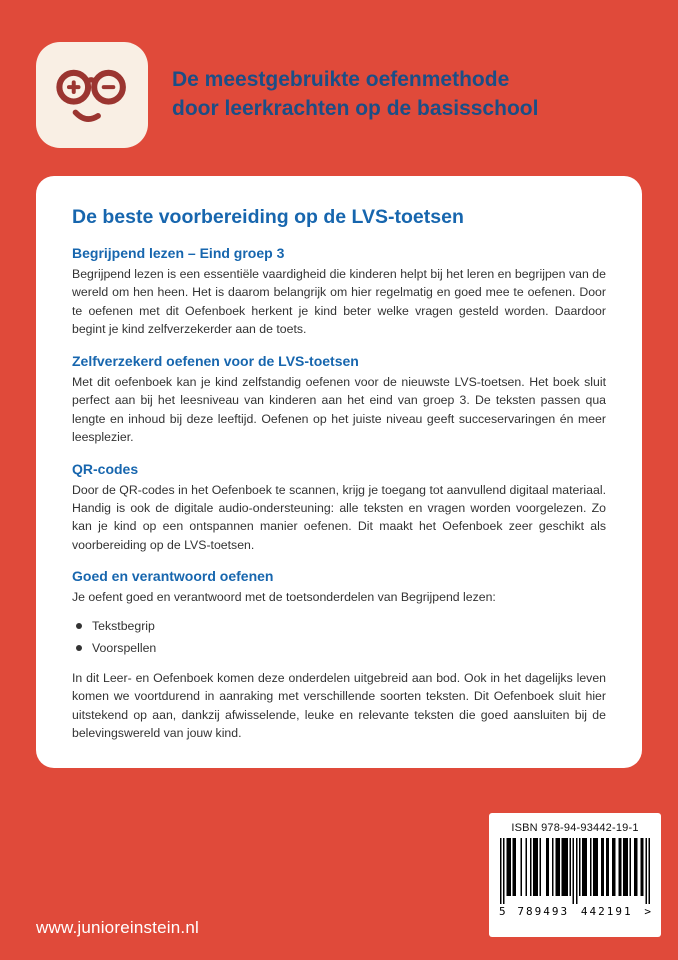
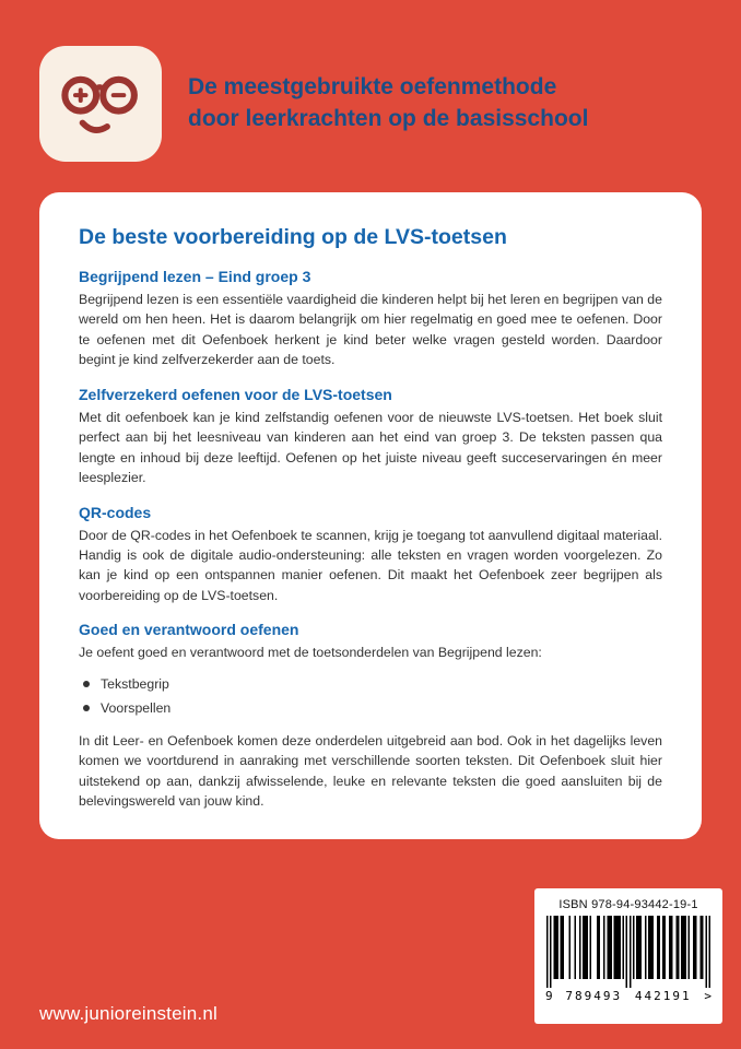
  De meestgebruikte oefenmethode
  door leerkrachten op de basisschool
  De beste voorbereiding op de LVS-toetsen
  Begrijpend lezen – Eind groep 3
  Begrijpend lezen is een essentiële vaardigheid die kinderen helpt bij het leren en begrijpen van de wereld om hen heen. Het is daarom belangrijk om hier regelmatig en goed mee te oefenen. Door te oefenen met dit Oefenboek herkent je kind beter welke vragen gesteld worden. Daardoor begint je kind zelfverzekerder aan de toets.
  Zelfverzekerd oefenen voor de LVS-toetsen
  Met dit oefenboek kan je kind zelfstandig oefenen voor de nieuwste LVS-toetsen. Het boek sluit perfect aan bij het leesniveau van kinderen aan het eind van groep 3. De teksten passen qua lengte en inhoud bij deze leeftijd. Oefenen op het juiste niveau geeft succeservaringen én meer leesplezier.
  QR-codes
- Door de QR-codes in het Oefenboek te scannen, krijg je toegang tot aanvullend digitaal materiaal. Handig is ook de digitale audio-ondersteuning: alle teksten en vragen worden voorgelezen. Zo kan je kind op een ontspannen manier oefenen. Dit maakt het Oefenboek zeer geschikt als voorbereiding op de LVS-toetsen.
+ Door de QR-codes in het Oefenboek te scannen, krijg je toegang tot aanvullend digitaal materiaal. Handig is ook de digitale audio-ondersteuning: alle teksten en vragen worden voorgelezen. Zo kan je kind op een ontspannen manier oefenen. Dit maakt het Oefenboek zeer begrijpen als voorbereiding op de LVS-toetsen.
  Goed en verantwoord oefenen
  Je oefent goed en verantwoord met de toetsonderdelen van Begrijpend lezen:
  Tekstbegrip
  Voorspellen
  In dit Leer- en Oefenboek komen deze onderdelen uitgebreid aan bod. Ook in het dagelijks leven komen we voortdurend in aanraking met verschillende soorten teksten. Dit Oefenboek sluit hier uitstekend op aan, dankzij afwisselende, leuke en relevante teksten die goed aansluiten bij de belevingswereld van jouw kind.
  ISBN 978-94-93442-19-1
- 5
+ 9
  789493
  442191
  >
  www.junioreinstein.nl
